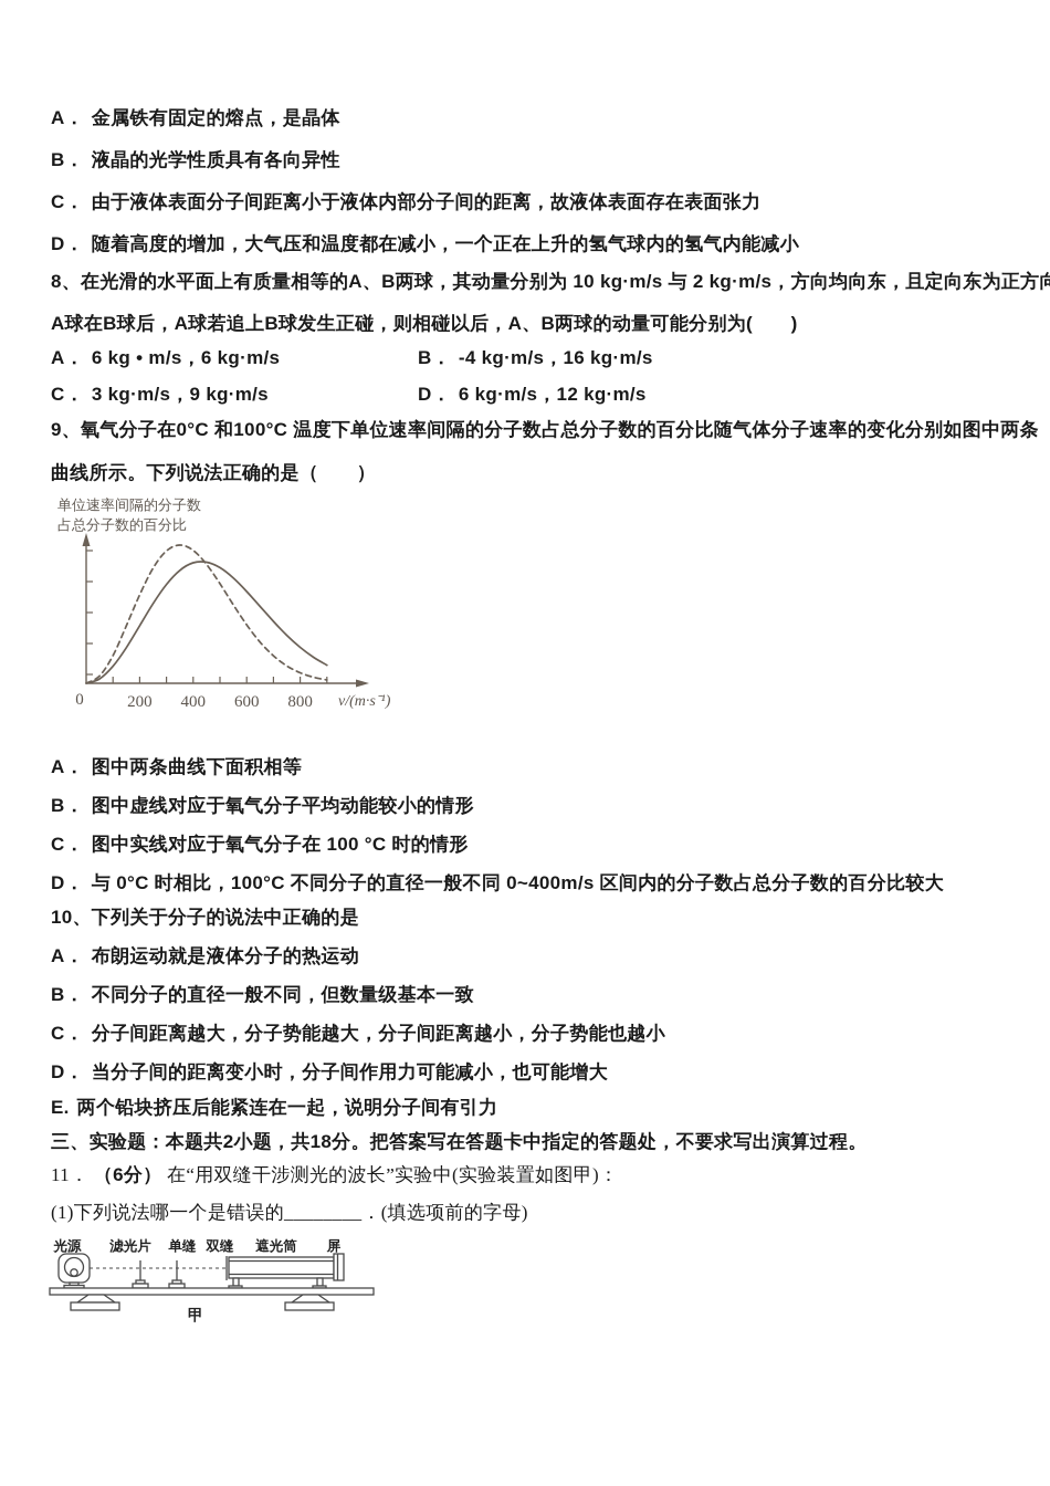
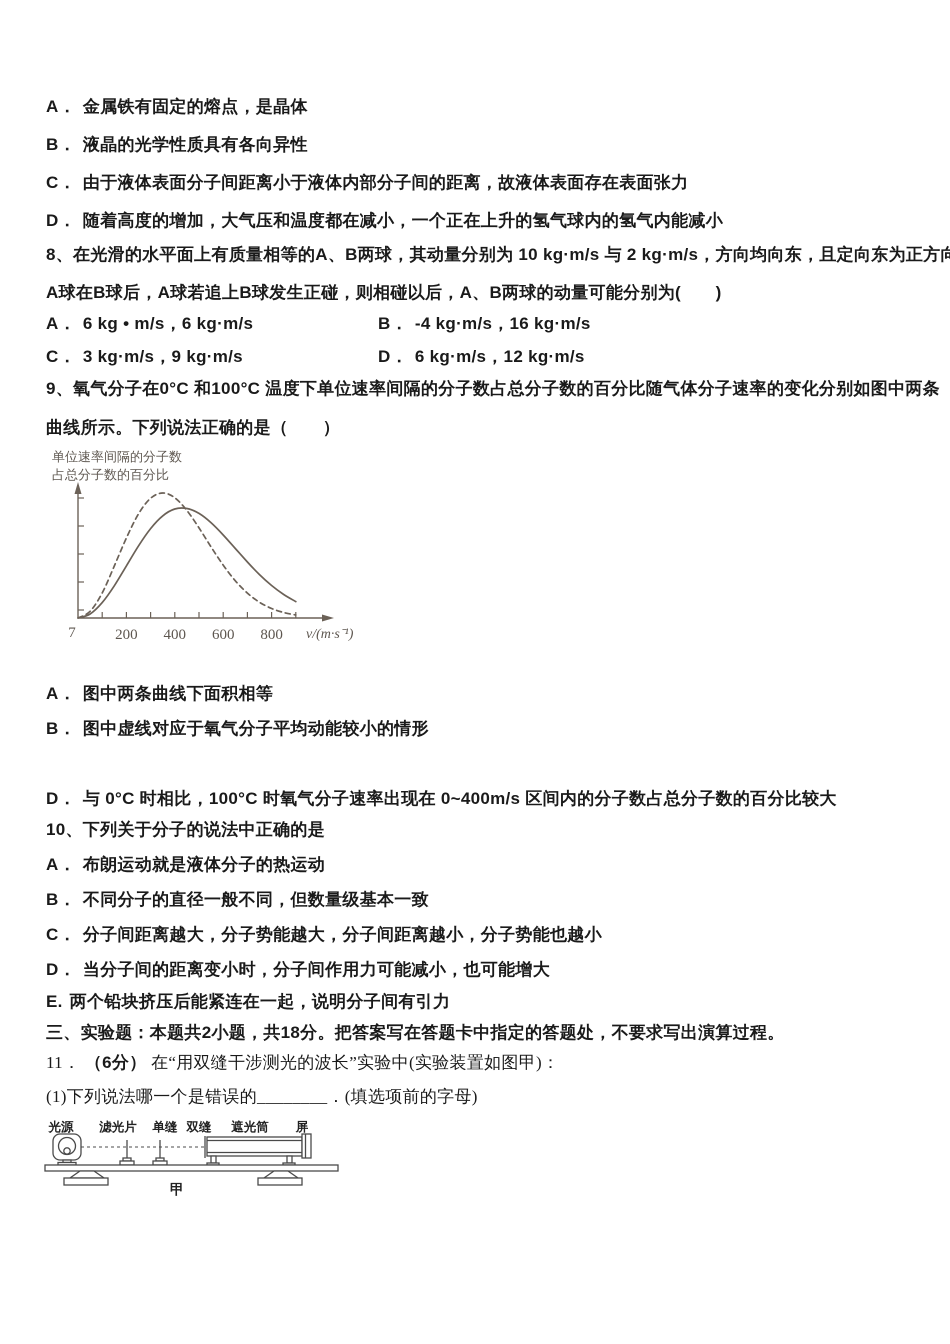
  A． 金属铁有固定的熔点，是晶体
  B． 液晶的光学性质具有各向异性
  C． 由于液体表面分子间距离小于液体内部分子间的距离，故液体表面存在表面张力
  D． 随着高度的增加，大气压和温度都在减小，一个正在上升的氢气球内的氢气内能减小
  8、在光滑的水平面上有质量相等的A、B两球，其动量分别为 10 kg·m/s 与 2 kg·m/s，方向均向东，且定向东为正方向
  A球在B球后，A球若追上B球发生正碰，则相碰以后，A、B两球的动量可能分别为( )
  A． 6 kg • m/s，6 kg·m/s
  B． -4 kg·m/s，16 kg·m/s
  C． 3 kg·m/s，9 kg·m/s
  D． 6 kg·m/s，12 kg·m/s
  9、氧气分子在0°C 和100°C 温度下单位速率间隔的分子数占总分子数的百分比随气体分子速率的变化分别如图中两条
  曲线所示。下列说法正确的是（ ）
  单位速率间隔的分子数
  占总分子数的百分比
- 0
+ 7
  200
  400
  600
  800
  v/(m·s⁻¹)
  A． 图中两条曲线下面积相等
  B． 图中虚线对应于氧气分子平均动能较小的情形
- C． 图中实线对应于氧气分子在 100 °C 时的情形
- D． 与 0°C 时相比，100°C 不同分子的直径一般不同 0~400m/s 区间内的分子数占总分子数的百分比较大
+ D． 与 0°C 时相比，100°C 时氧气分子速率出现在 0~400m/s 区间内的分子数占总分子数的百分比较大
  10、下列关于分子的说法中正确的是
  A． 布朗运动就是液体分子的热运动
  B． 不同分子的直径一般不同，但数量级基本一致
  C． 分子间距离越大，分子势能越大，分子间距离越小，分子势能也越小
  D． 当分子间的距离变小时，分子间作用力可能减小，也可能增大
  E. 两个铅块挤压后能紧连在一起，说明分子间有引力
  三、实验题：本题共2小题，共18分。把答案写在答题卡中指定的答题处，不要求写出演算过程。
  11． （6分） 在“用双缝干涉测光的波长”实验中(实验装置如图甲)：
  (1)下列说法哪一个是错误的________．(填选项前的字母)
  光源
  滤光片
  单缝
  双缝
  遮光筒
  屏
  甲
